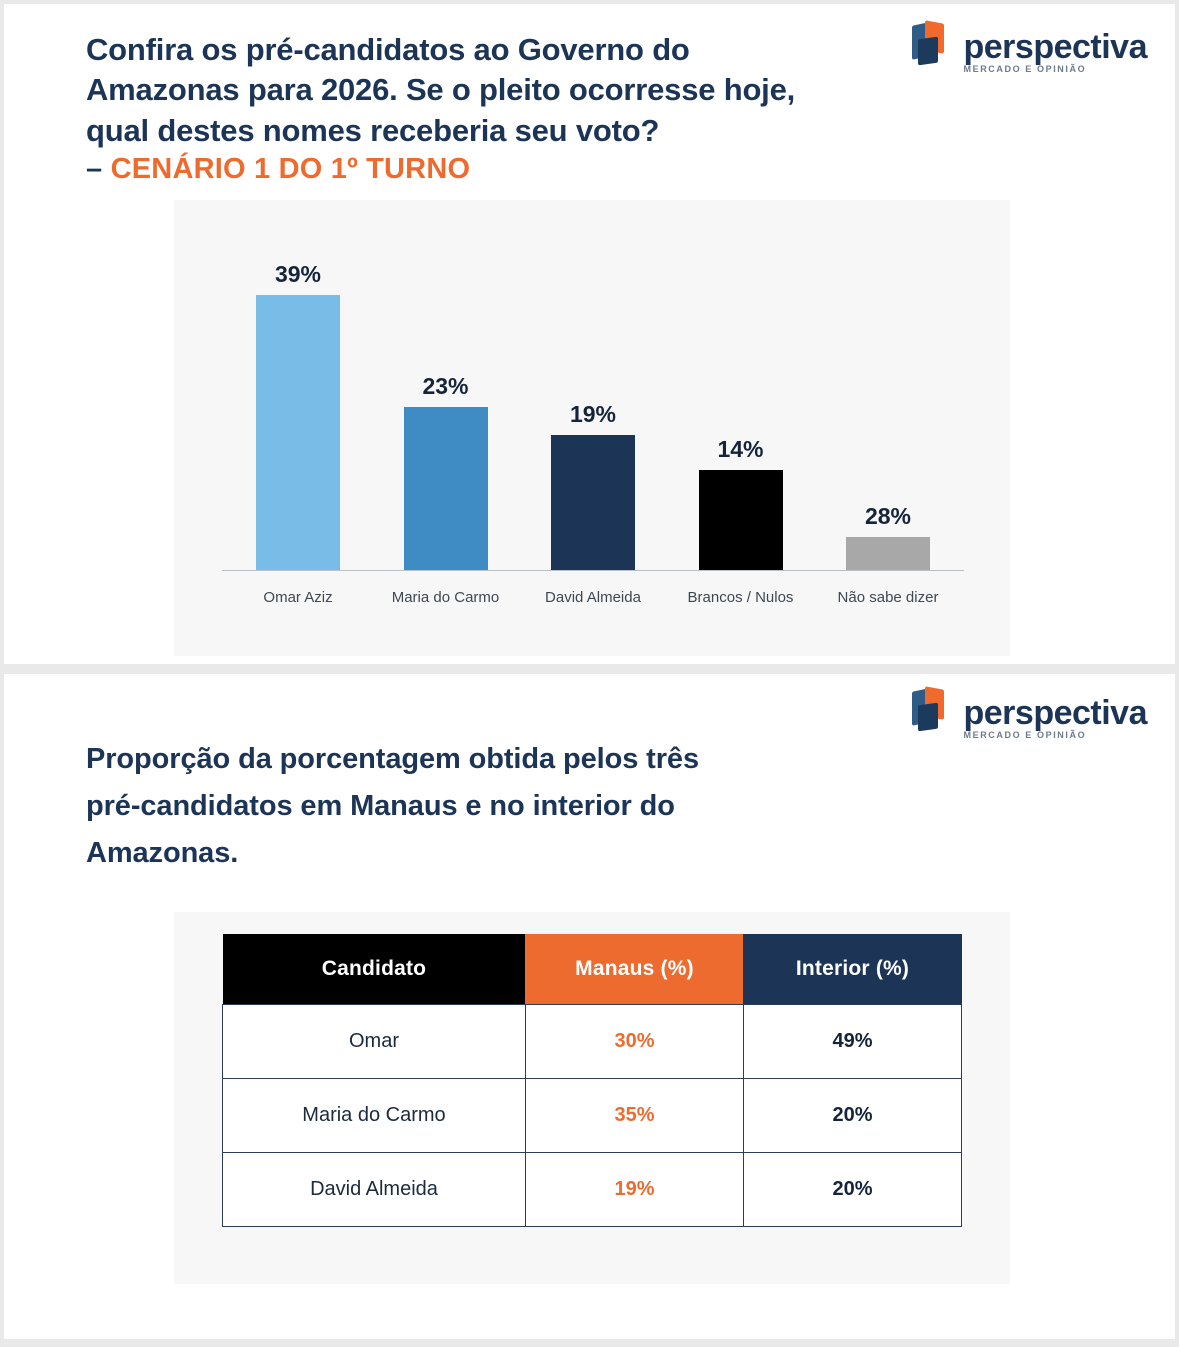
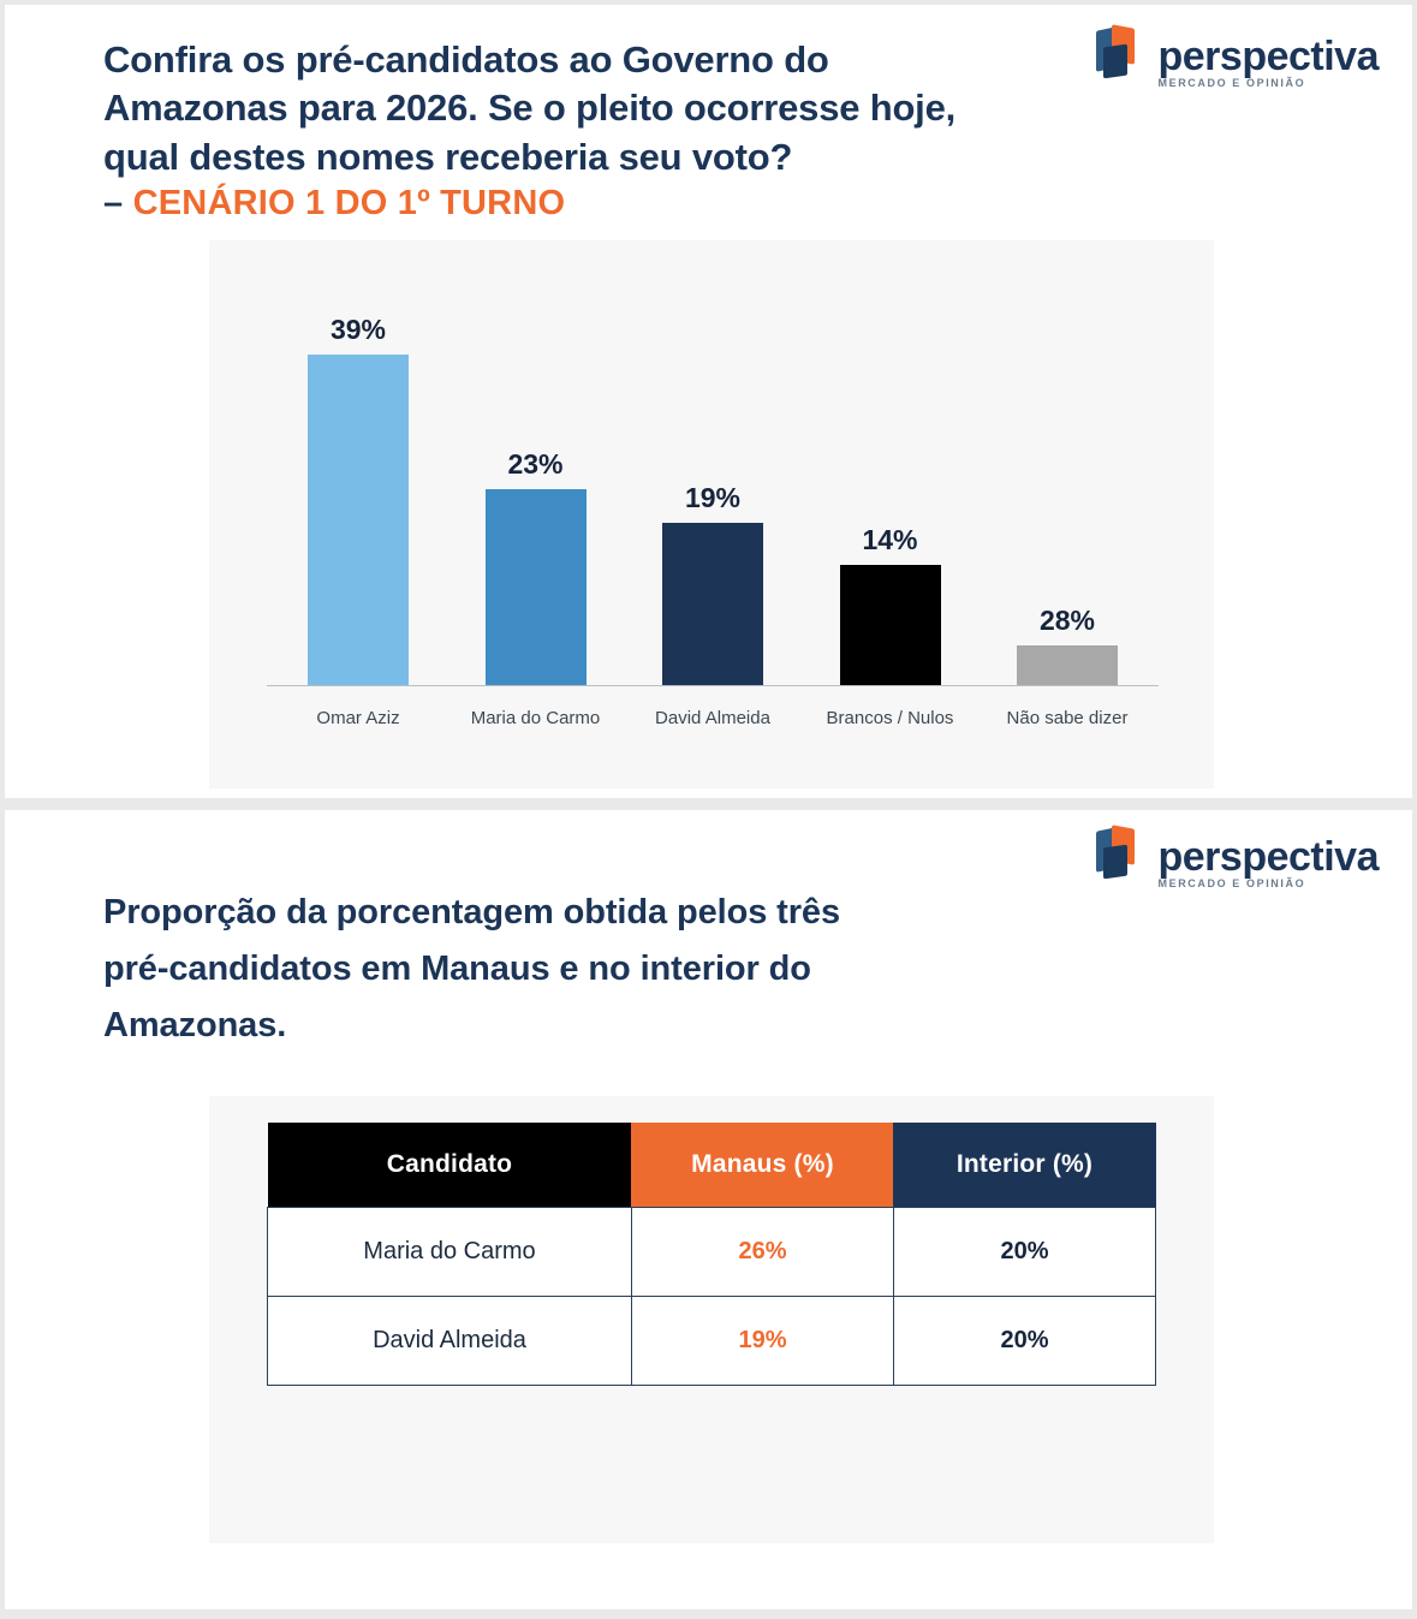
  perspectiva
  MERCADO E OPINIÃO
  Confira os pré-candidatos ao Governo do
  Amazonas para 2026. Se o pleito ocorresse hoje,
  qual destes nomes receberia seu voto?
  – CENÁRIO 1 DO 1º TURNO
  39%
  23%
  19%
  14%
  28%
  Omar Aziz
  Maria do Carmo
  David Almeida
  Brancos / Nulos
  Não sabe dizer
  perspectiva
  MERCADO E OPINIÃO
  Proporção da porcentagem obtida pelos três
  pré-candidatos em Manaus e no interior do
  Amazonas.
  Candidato	Manaus (%)	Interior (%)
- Omar	30%	49%
- Maria do Carmo	35%	20%
+ Maria do Carmo	26%	20%
  David Almeida	19%	20%
